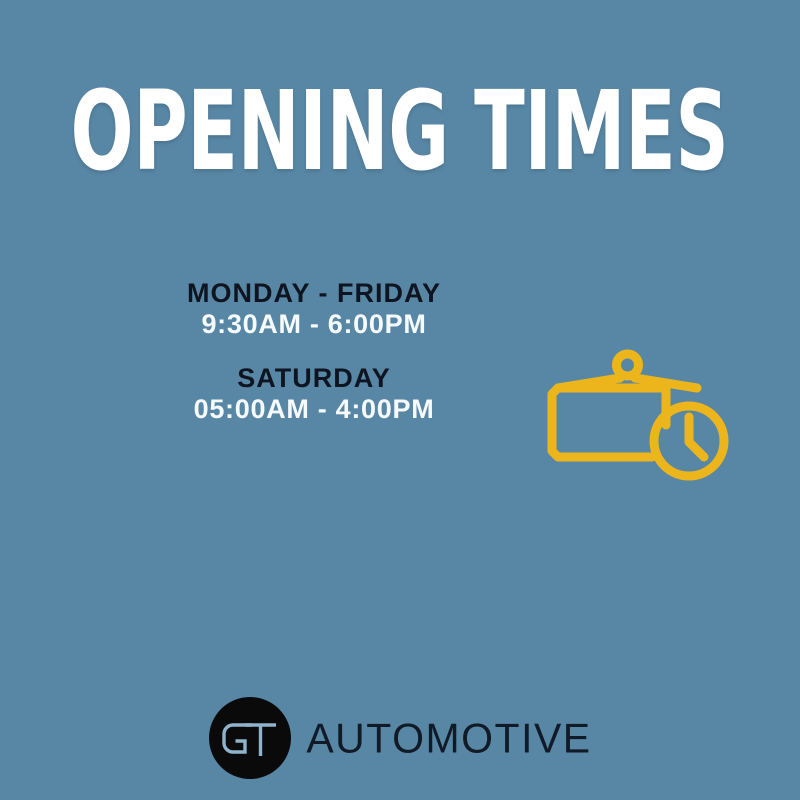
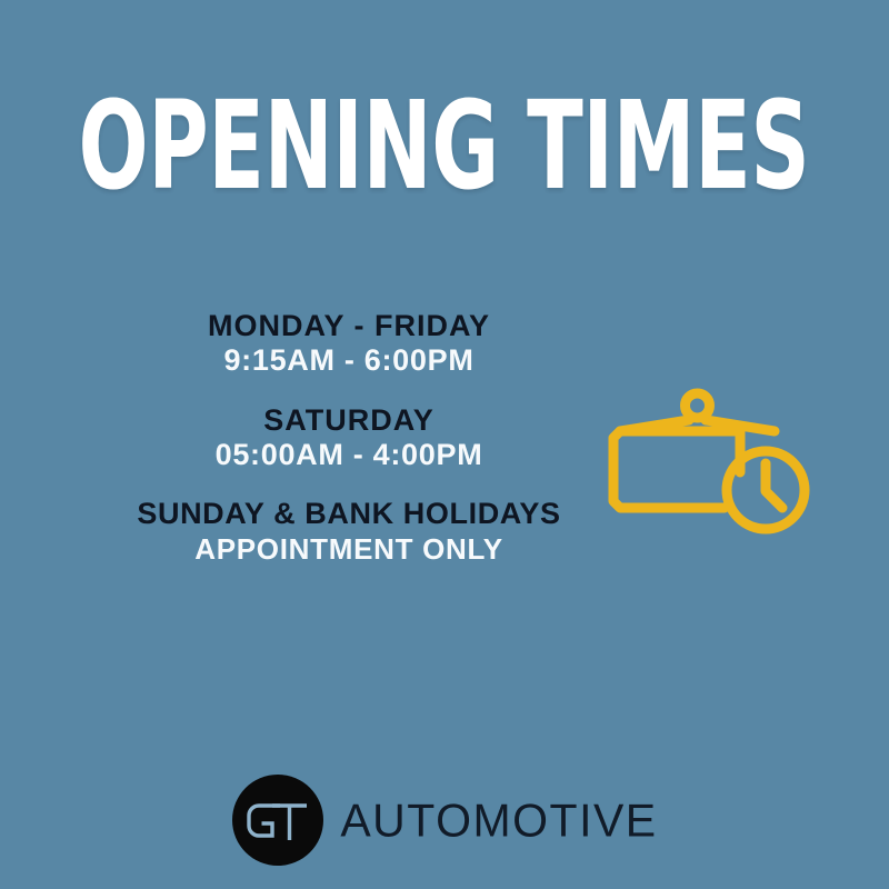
  OPENING TIMES
  MONDAY - FRIDAY
- 9:30AM - 6:00PM
+ 9:15AM - 6:00PM
  SATURDAY
  05:00AM - 4:00PM
+ SUNDAY & BANK HOLIDAYS
+ APPOINTMENT ONLY
  AUTOMOTIVE
